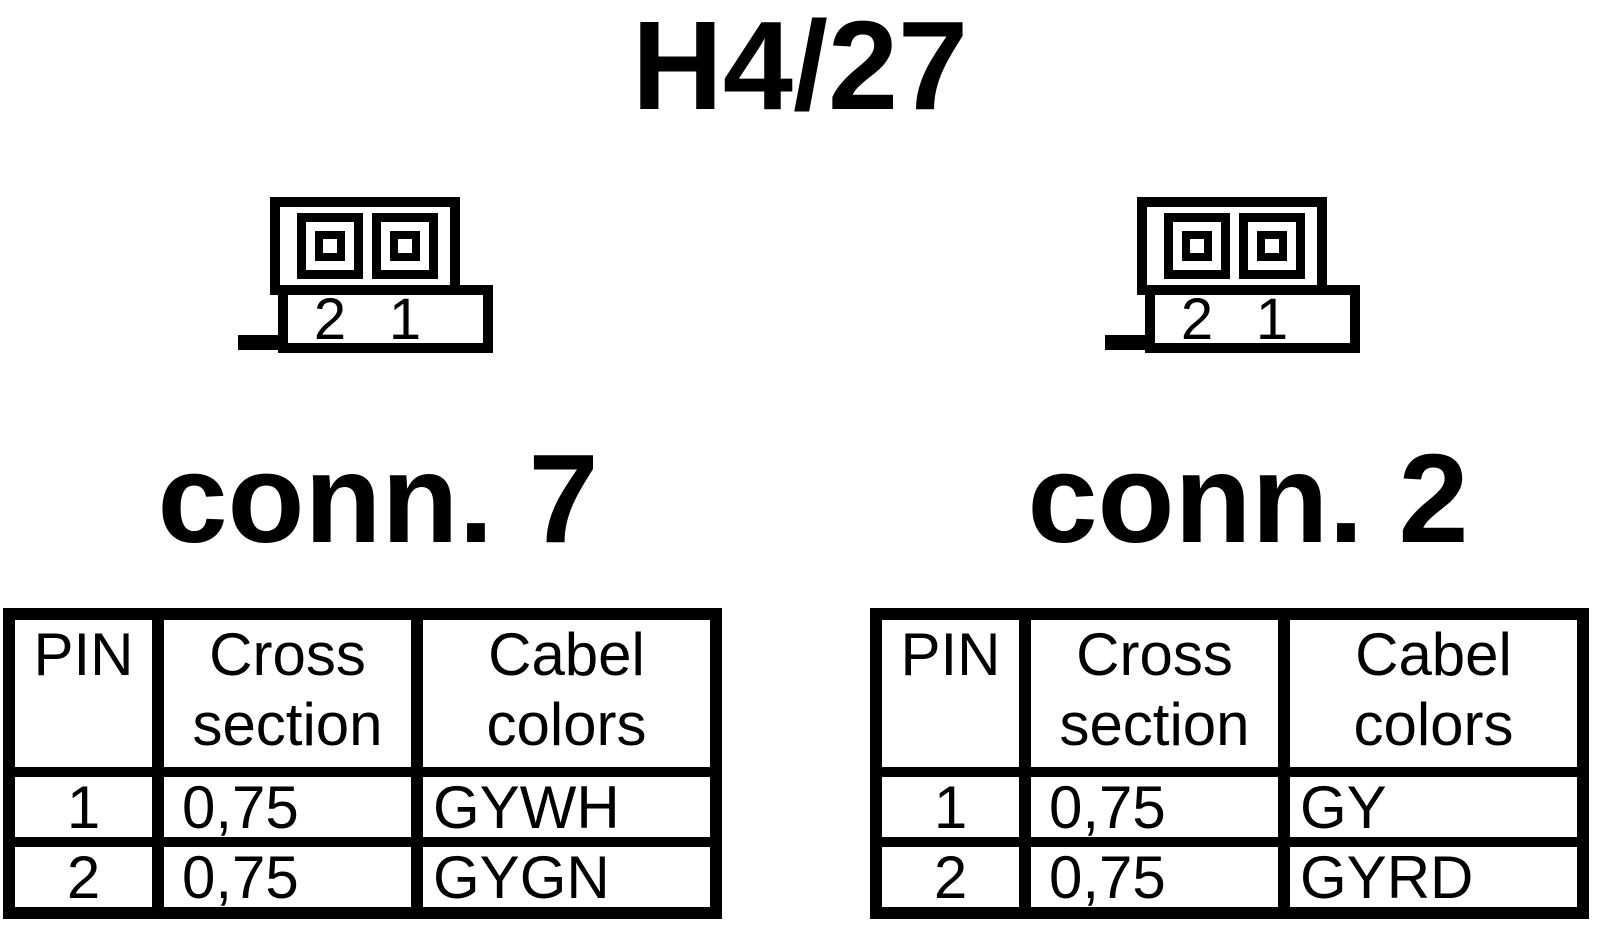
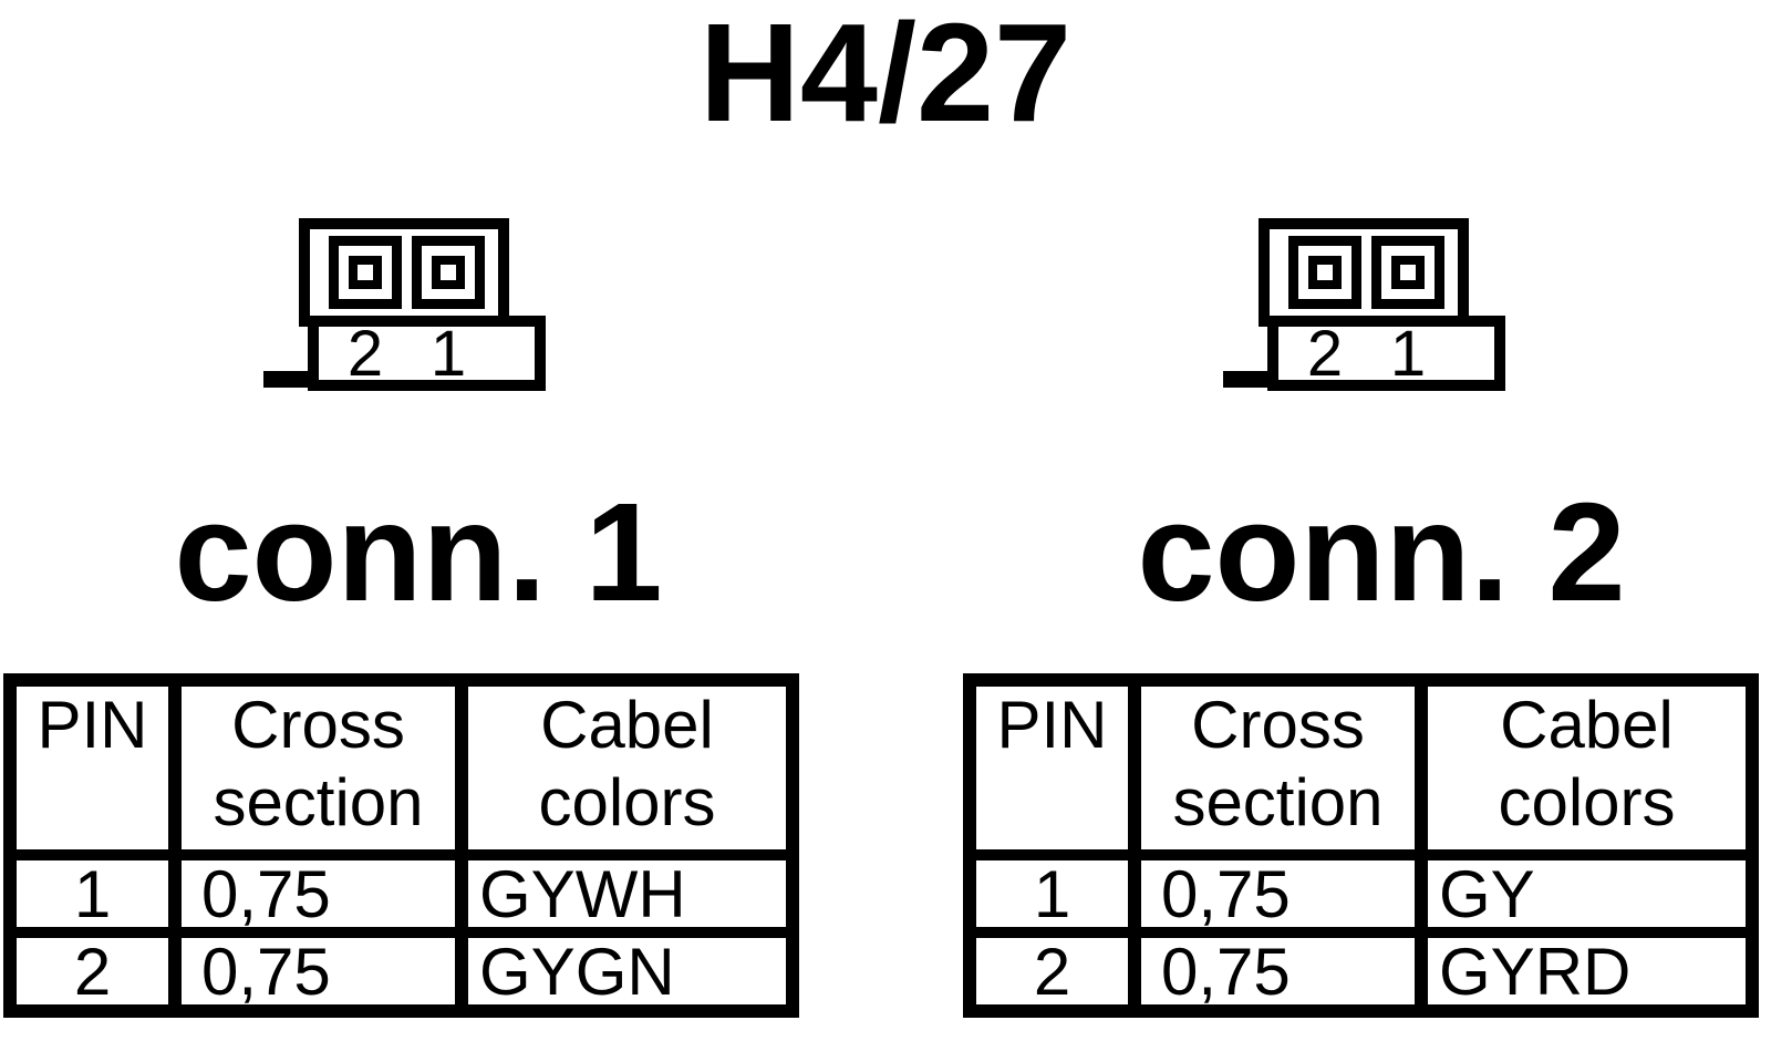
  H4/27
  2
  1
  2
  1
- conn. 7
+ conn. 1
  conn. 2
  PIN
  Cross
  section
  Cabel
  colors
  1
  0,75
  GYWH
  2
  0,75
  GYGN
  PIN
  Cross
  section
  Cabel
  colors
  1
  0,75
  GY
  2
  0,75
  GYRD
